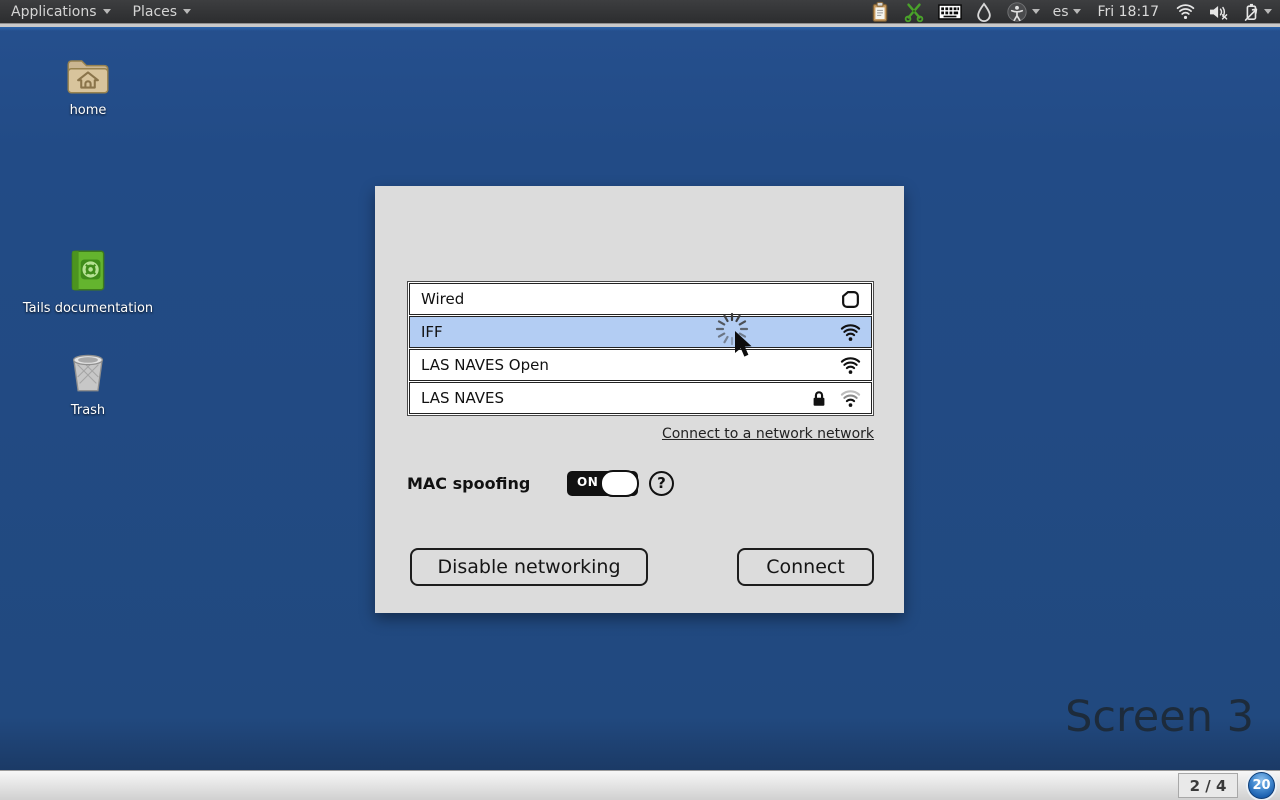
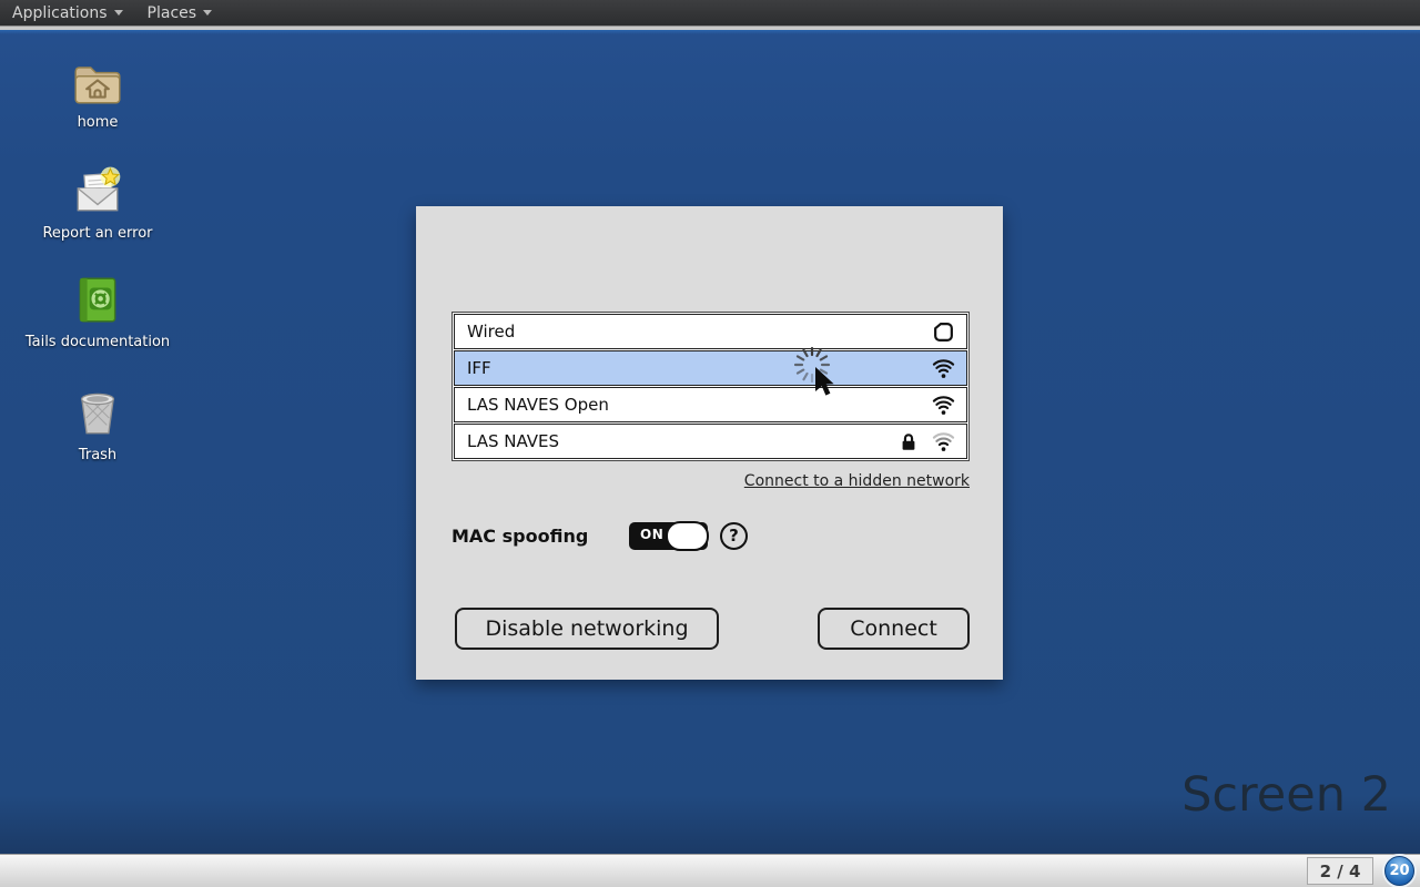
  Applications
  Places
- es
- Fri 18:17
  home
+ Report an error
  Tails documentation
  Trash
  Wired
  IFF
  LAS NAVES Open
  LAS NAVES
- Connect to a network network
+ Connect to a hidden network
  MAC spoofing
  ON
  ?
  Disable networking
  Connect
- Screen 3
+ Screen 2
  2 / 4
  20
